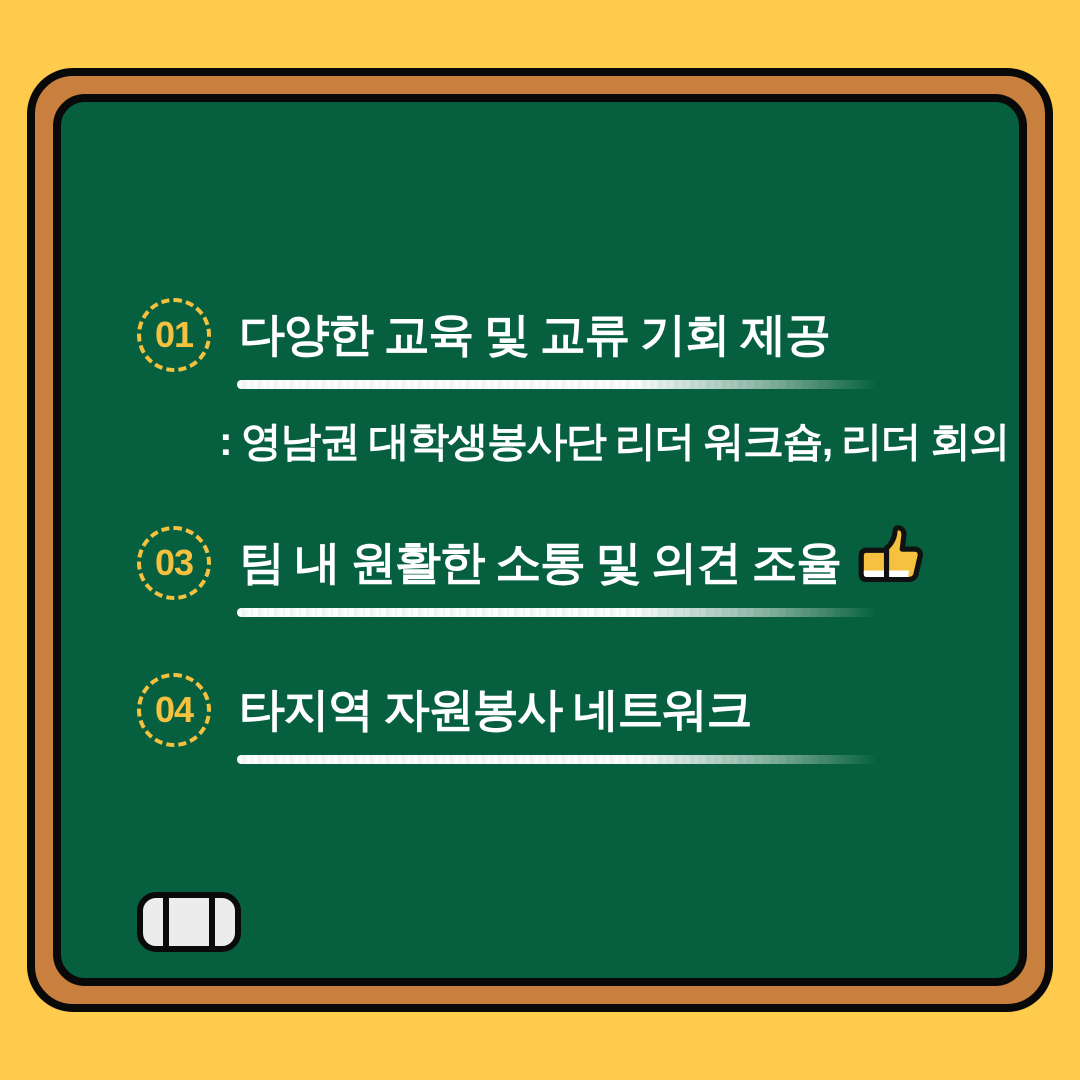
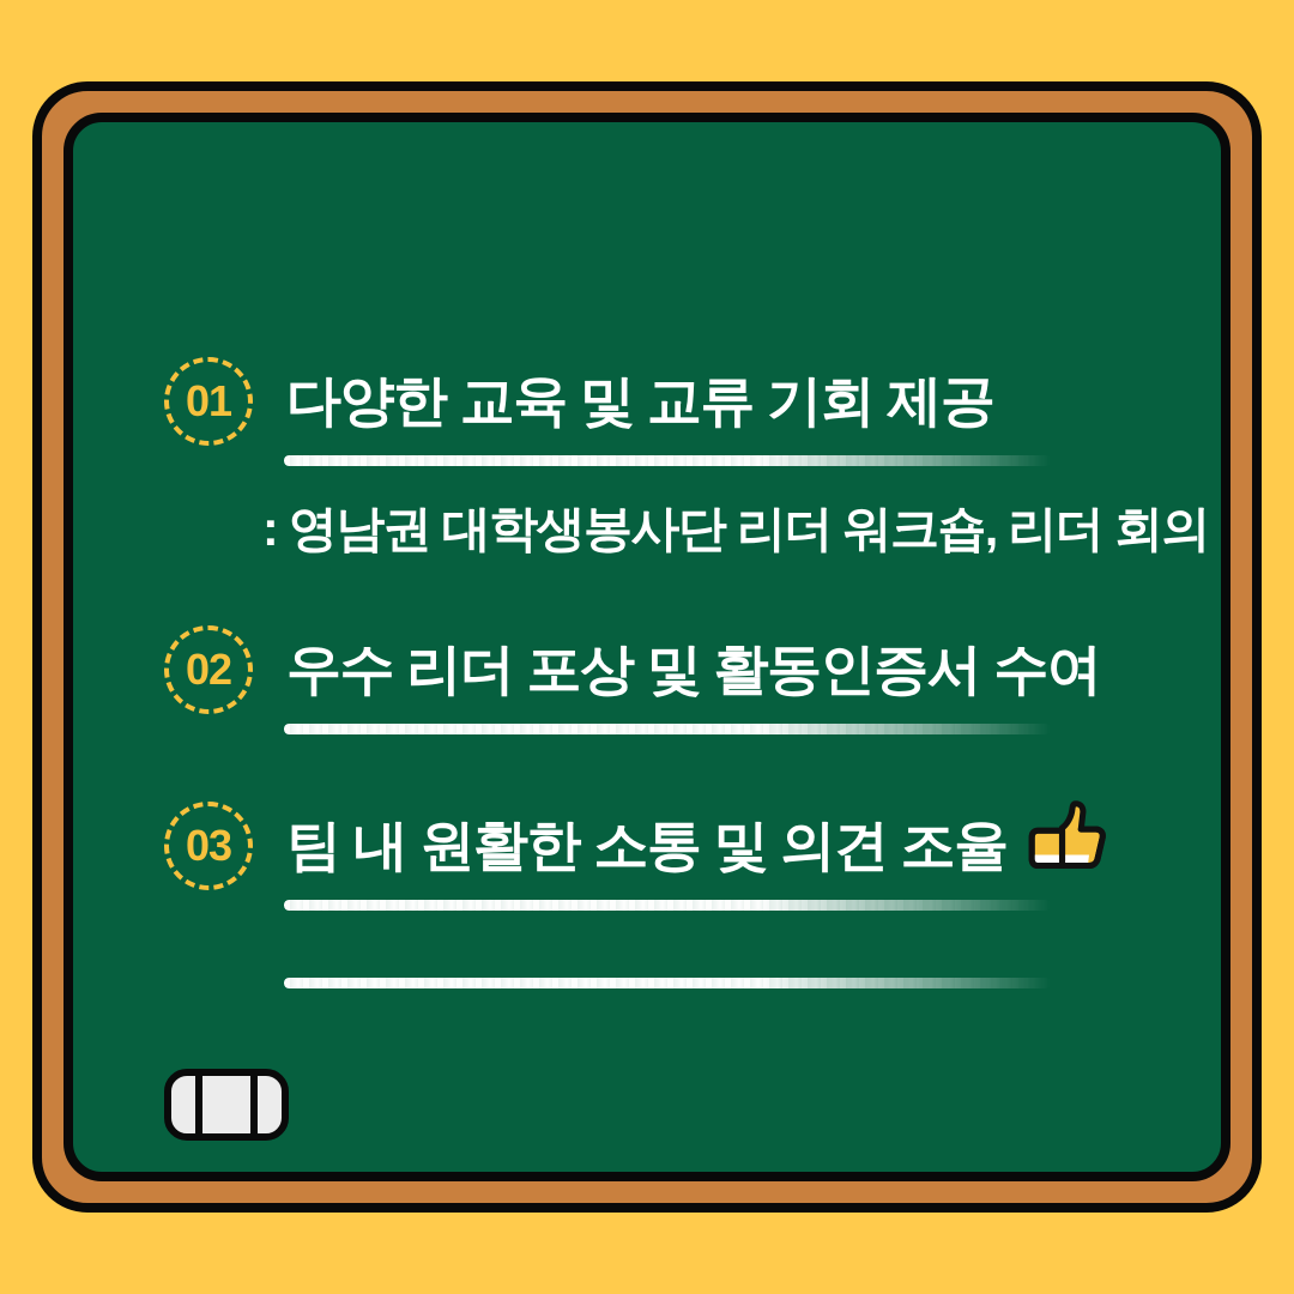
  01
  다양한 교육 및 교류 기회 제공
  : 영남권 대학생봉사단 리더 워크숍, 리더 회의
+ 02
+ 우수 리더 포상 및 활동인증서 수여
  03
  팀 내 원활한 소통 및 의견 조율
- 04
- 타지역 자원봉사 네트워크
